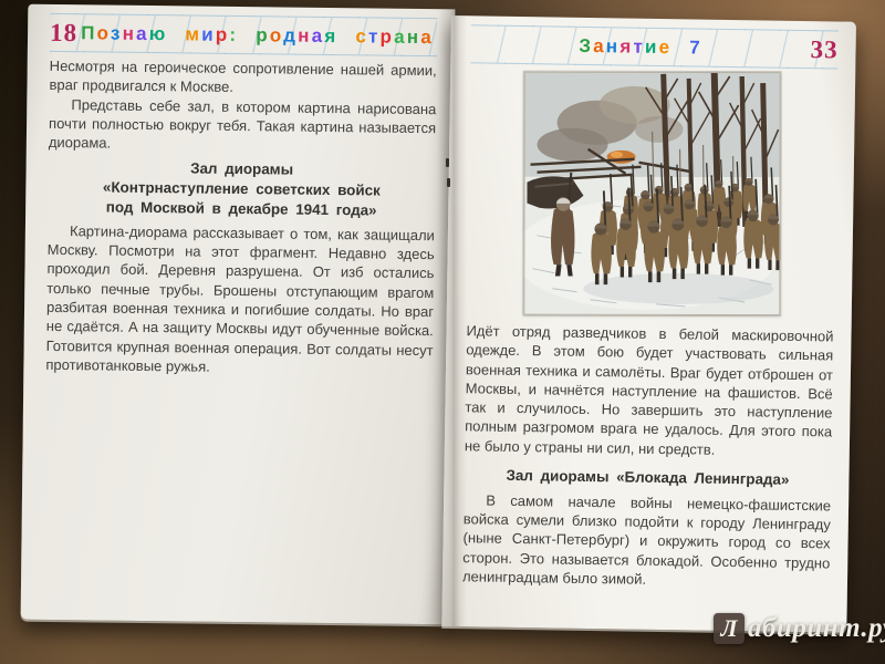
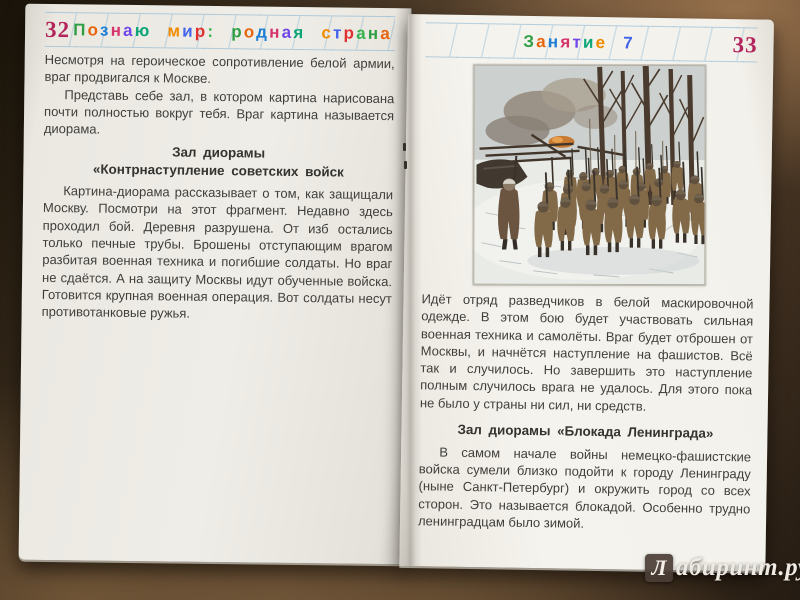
- 18
+ 32
  Познаю мир: родная страна
- Несмотря на героическое сопротивление нашей армии, враг продвигался к Москве.
+ Несмотря на героическое сопротивление белой армии, враг продвигался к Москве.
- Представь себе зал, в котором картина нарисована почти полностью вокруг тебя. Такая картина называется диорама.
+ Представь себе зал, в котором картина нарисована почти полностью вокруг тебя. Враг картина называется диорама.
  Зал диорамы
  «Контрнаступление советских войск
- под Москвой в декабре 1941 года»
  Картина-диорама рассказывает о том, как защищали Москву. Посмотри на этот фрагмент. Недавно здесь проходил бой. Деревня разрушена. От изб остались только печные трубы. Брошены отступающим врагом разбитая военная техника и погибшие солдаты. Но враг не сдаётся. А на защиту Москвы идут обученные войска. Готовится крупная военная операция. Вот солдаты несут противотанковые ружья.
  Занятие 7
  33
- Идёт отряд разведчиков в белой маскировочной одежде. В этом бою будет участвовать сильная военная техника и самолёты. Враг будет отброшен от Москвы, и начнётся наступление на фашистов. Всё так и случилось. Но завершить это наступление полным разгромом врага не удалось. Для этого пока не было у страны ни сил, ни средств.
+ Идёт отряд разведчиков в белой маскировочной одежде. В этом бою будет участвовать сильная военная техника и самолёты. Враг будет отброшен от Москвы, и начнётся наступление на фашистов. Всё так и случилось. Но завершить это наступление полным случилось врага не удалось. Для этого пока не было у страны ни сил, ни средств.
  Зал диорамы «Блокада Ленинграда»
  В самом начале войны немецко-фашистские войска сумели близко подойти к городу Ленинграду ныне Санкт-Петербург) и окружить город со всех торон. Это называется блокадой. Особенно трудно енинградцам было зимой.
  Л
  абиринт.р
